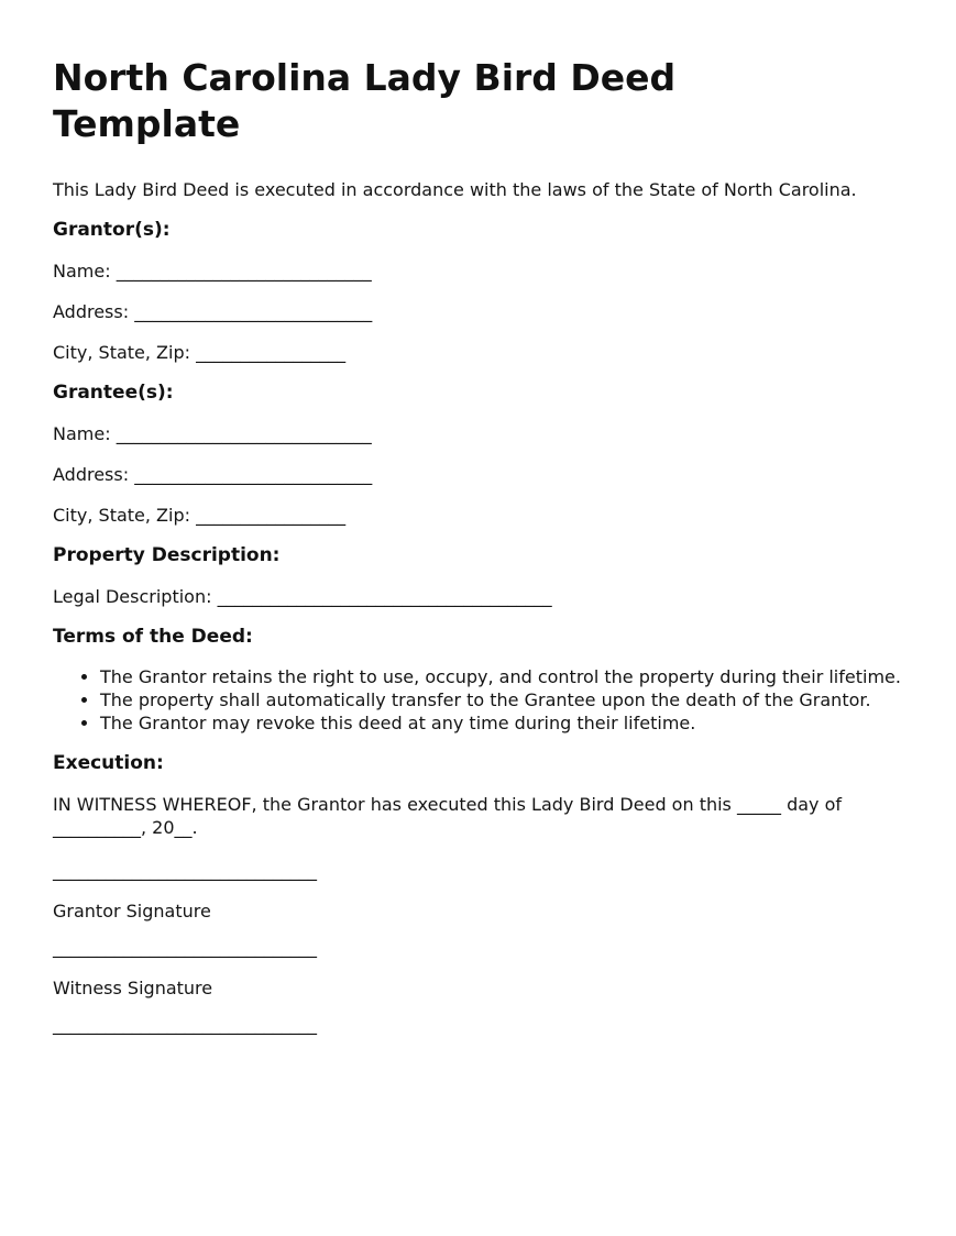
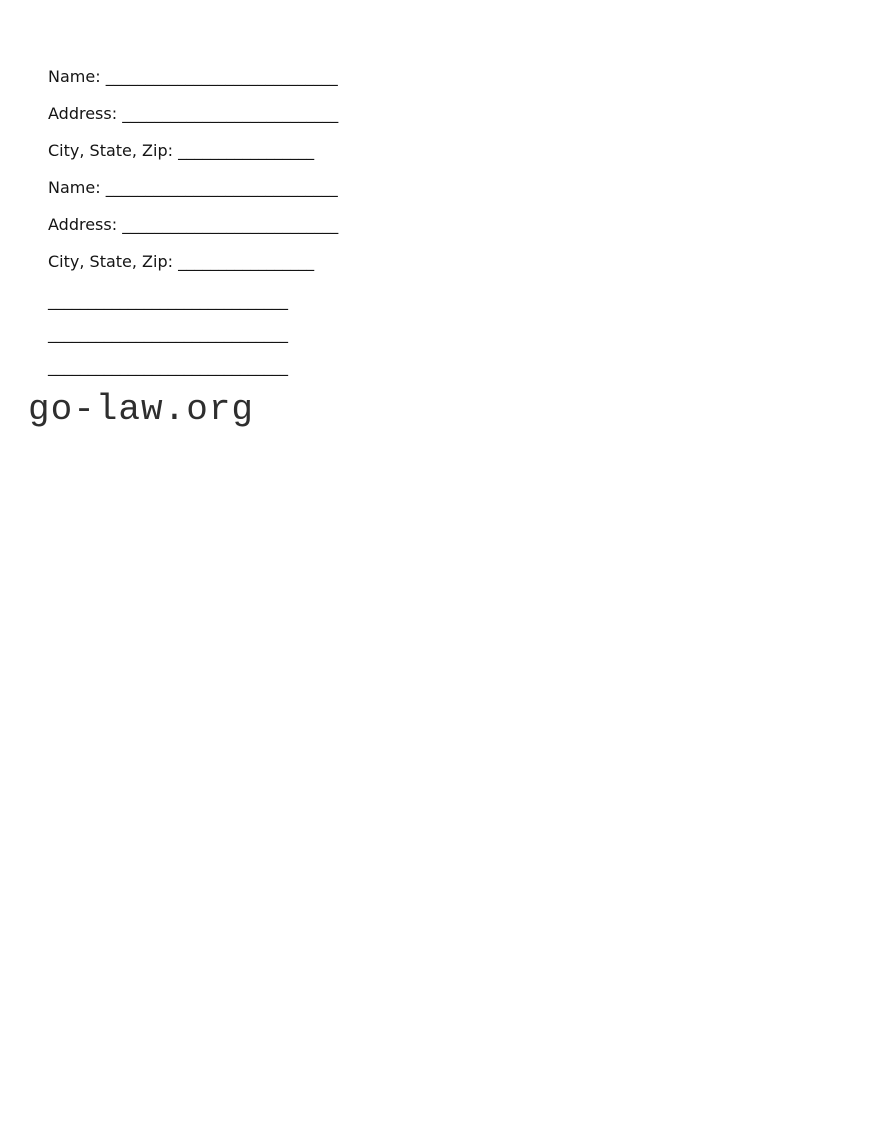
- North Carolina Lady Bird Deed Template
- This Lady Bird Deed is executed in accordance with the laws of the State of North Carolina.
- Grantor(s):
  Name: _____________________________
  Address: ___________________________
  City, State, Zip: _________________
- Grantee(s):
  Name: _____________________________
  Address: ___________________________
  City, State, Zip: _________________
- Property Description:
- Legal Description: ______________________________________
- Terms of the Deed:
- The Grantor retains the right to use, occupy, and control the property during their lifetime.
- The property shall automatically transfer to the Grantee upon the death of the Grantor.
- The Grantor may revoke this deed at any time during their lifetime.
- Execution:
- IN WITNESS WHEREOF, the Grantor has executed this Lady Bird Deed on this _____ day of __________, 20__.
  ______________________________
- Grantor Signature
  ______________________________
- Witness Signature
  ______________________________
+ go-law.org
